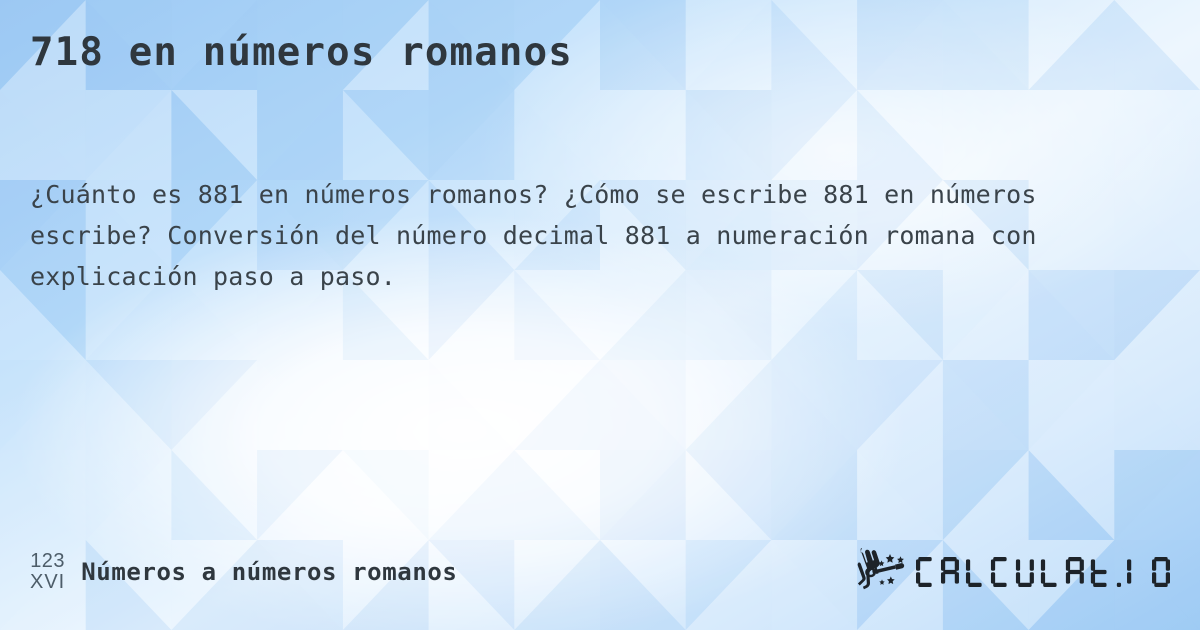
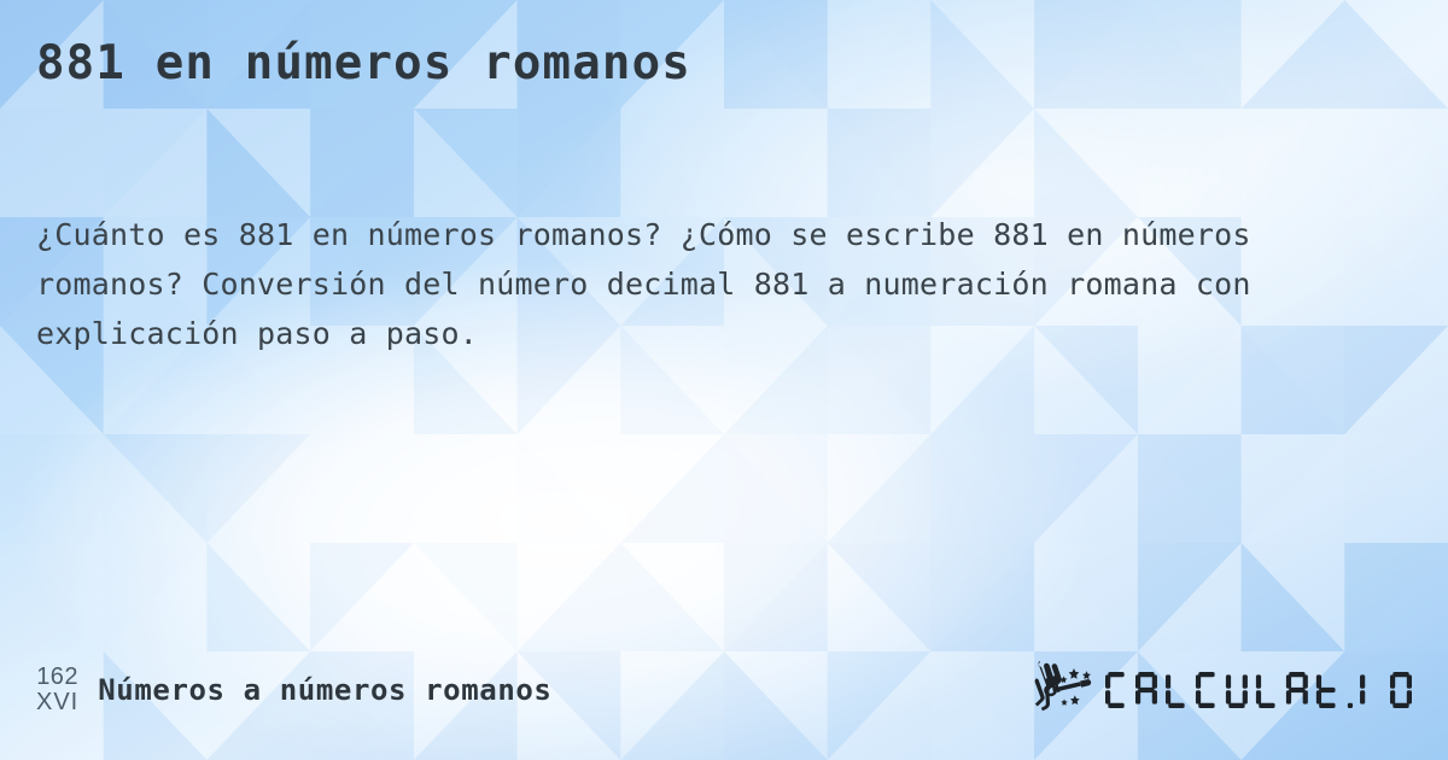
- 718 en números romanos
+ 881 en números romanos
- ¿Cuánto es 881 en números romanos? ¿Cómo se escribe 881 en números escribe? Conversión del número decimal 881 a numeración romana con explicación paso a paso.
+ ¿Cuánto es 881 en números romanos? ¿Cómo se escribe 881 en números romanos? Conversión del número decimal 881 a numeración romana con explicación paso a paso.
- 123
+ 162
  XVI
  Números a números romanos
